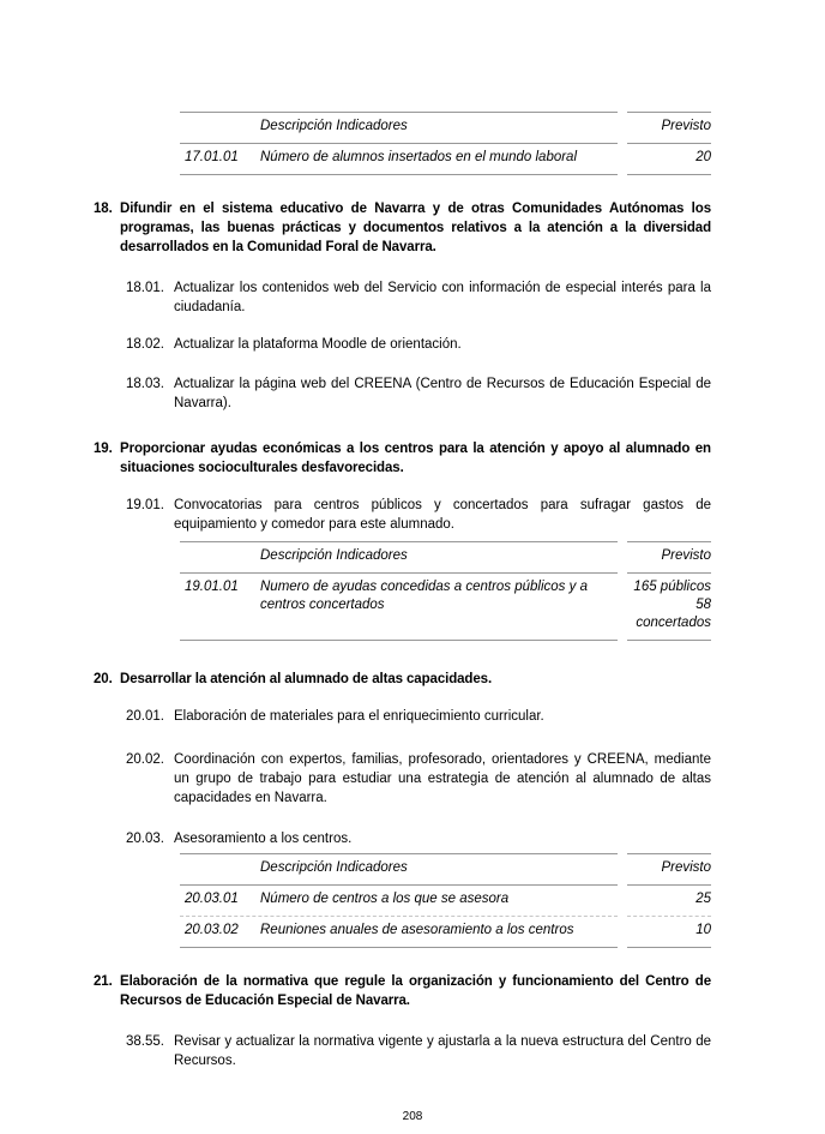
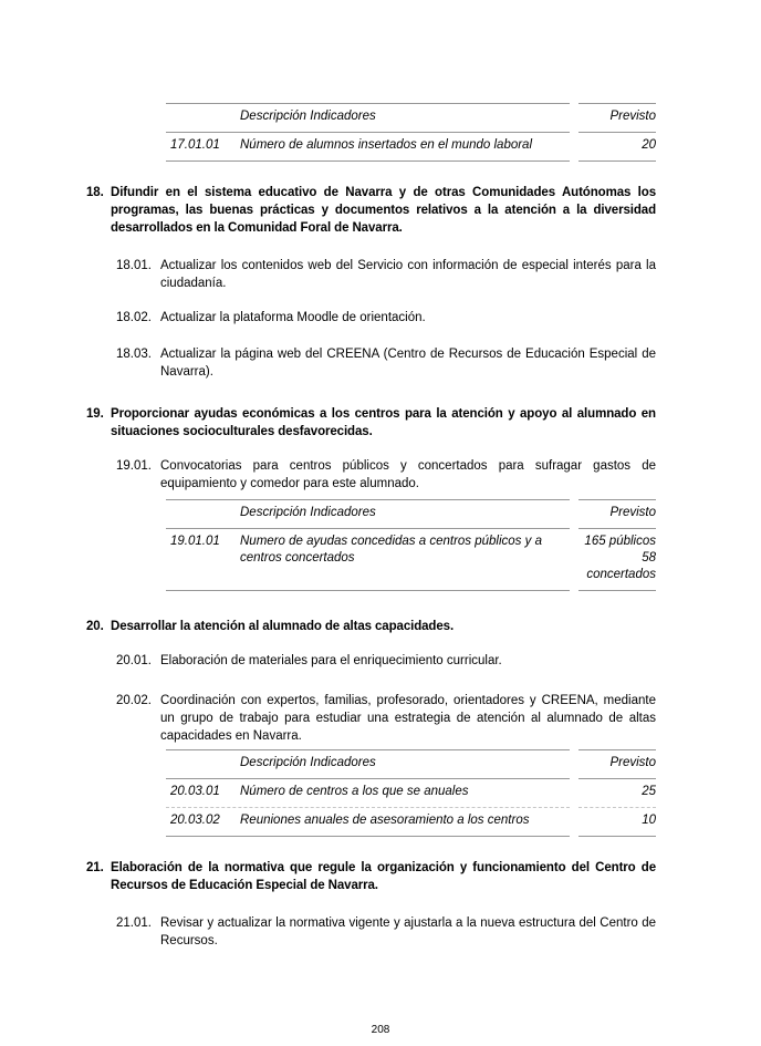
  Descripción Indicadores		Previsto
  17.01.01 Número de alumnos insertados en el mundo laboral		20
  18.
  Difundir en el sistema educativo de Navarra y de otras Comunidades Autónomas los programas, las buenas prácticas y documentos relativos a la atención a la diversidad desarrollados en la Comunidad Foral de Navarra.
  18.01.
  Actualizar los contenidos web del Servicio con información de especial interés para la ciudadanía.
  18.02.
  Actualizar la plataforma Moodle de orientación.
  18.03.
  Actualizar la página web del CREENA (Centro de Recursos de Educación Especial de Navarra).
  19.
  Proporcionar ayudas económicas a los centros para la atención y apoyo al alumnado en situaciones socioculturales desfavorecidas.
  19.01.
  Convocatorias para centros públicos y concertados para sufragar gastos de equipamiento y comedor para este alumnado.
  Descripción Indicadores		Previsto
  19.01.01 Numero de ayudas concedidas a centros públicos y a centros concertados		165 públicos 58 concertados
  20.
  Desarrollar la atención al alumnado de altas capacidades.
  20.01.
  Elaboración de materiales para el enriquecimiento curricular.
  20.02.
  Coordinación con expertos, familias, profesorado, orientadores y CREENA, mediante un grupo de trabajo para estudiar una estrategia de atención al alumnado de altas capacidades en Navarra.
- 20.03.
- Asesoramiento a los centros.
  Descripción Indicadores		Previsto
- 20.03.01 Número de centros a los que se asesora		25
+ 20.03.01 Número de centros a los que se anuales		25
  20.03.02 Reuniones anuales de asesoramiento a los centros		10
  21.
  Elaboración de la normativa que regule la organización y funcionamiento del Centro de Recursos de Educación Especial de Navarra.
- 38.55.
+ 21.01.
  Revisar y actualizar la normativa vigente y ajustarla a la nueva estructura del Centro de Recursos.
  208
